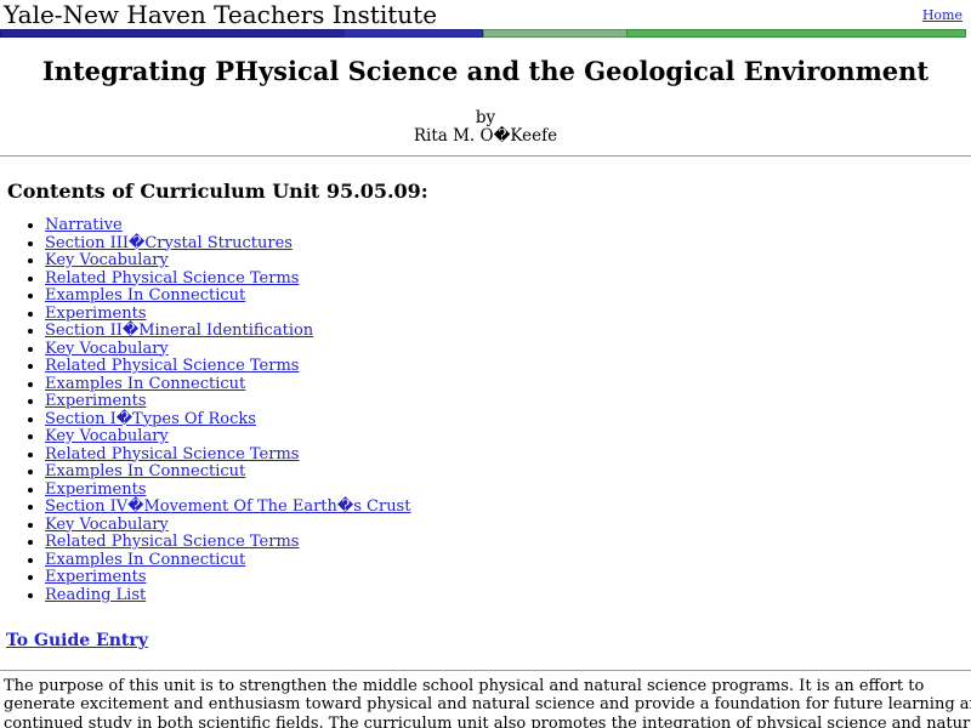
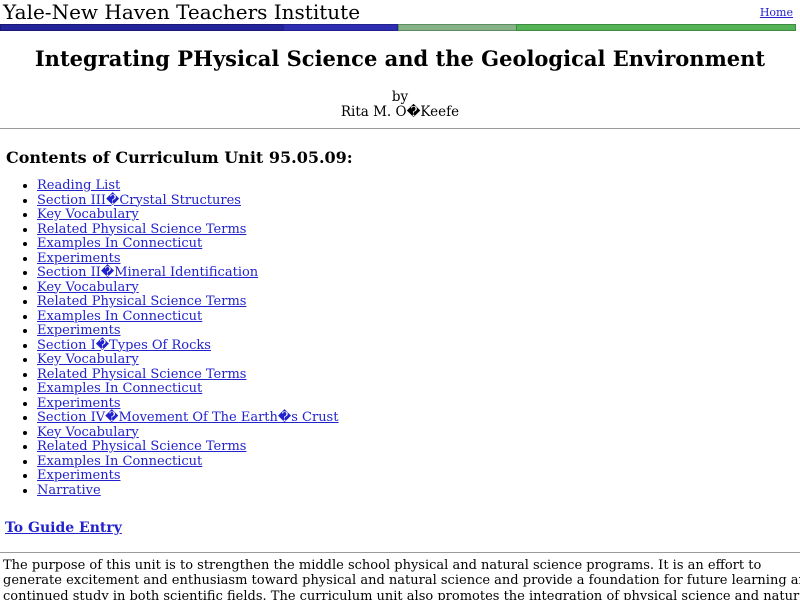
  Yale-New Haven Teachers Institute
  Home
  Integrating PHysical Science and the Geological Environment
  by
  Rita M. O�Keefe
  Contents of Curriculum Unit 95.05.09:
- Narrative
+ Reading List
  Section III�Crystal Structures
  Key Vocabulary
  Related Physical Science Terms
  Examples In Connecticut
  Experiments
  Section II�Mineral Identification
  Key Vocabulary
  Related Physical Science Terms
  Examples In Connecticut
  Experiments
  Section I�Types Of Rocks
  Key Vocabulary
  Related Physical Science Terms
  Examples In Connecticut
  Experiments
  Section IV�Movement Of The Earth�s Crust
  Key Vocabulary
  Related Physical Science Terms
  Examples In Connecticut
  Experiments
- Reading List
+ Narrative
  To Guide Entry
  The purpose of this unit is to strengthen the middle school physical and natural science programs. It is an effort to
  generate excitement and enthusiasm toward physical and natural science and provide a foundation for future learning a
  continued study in both scientific fields. The curriculum unit also promotes the integration of physical science and natur
